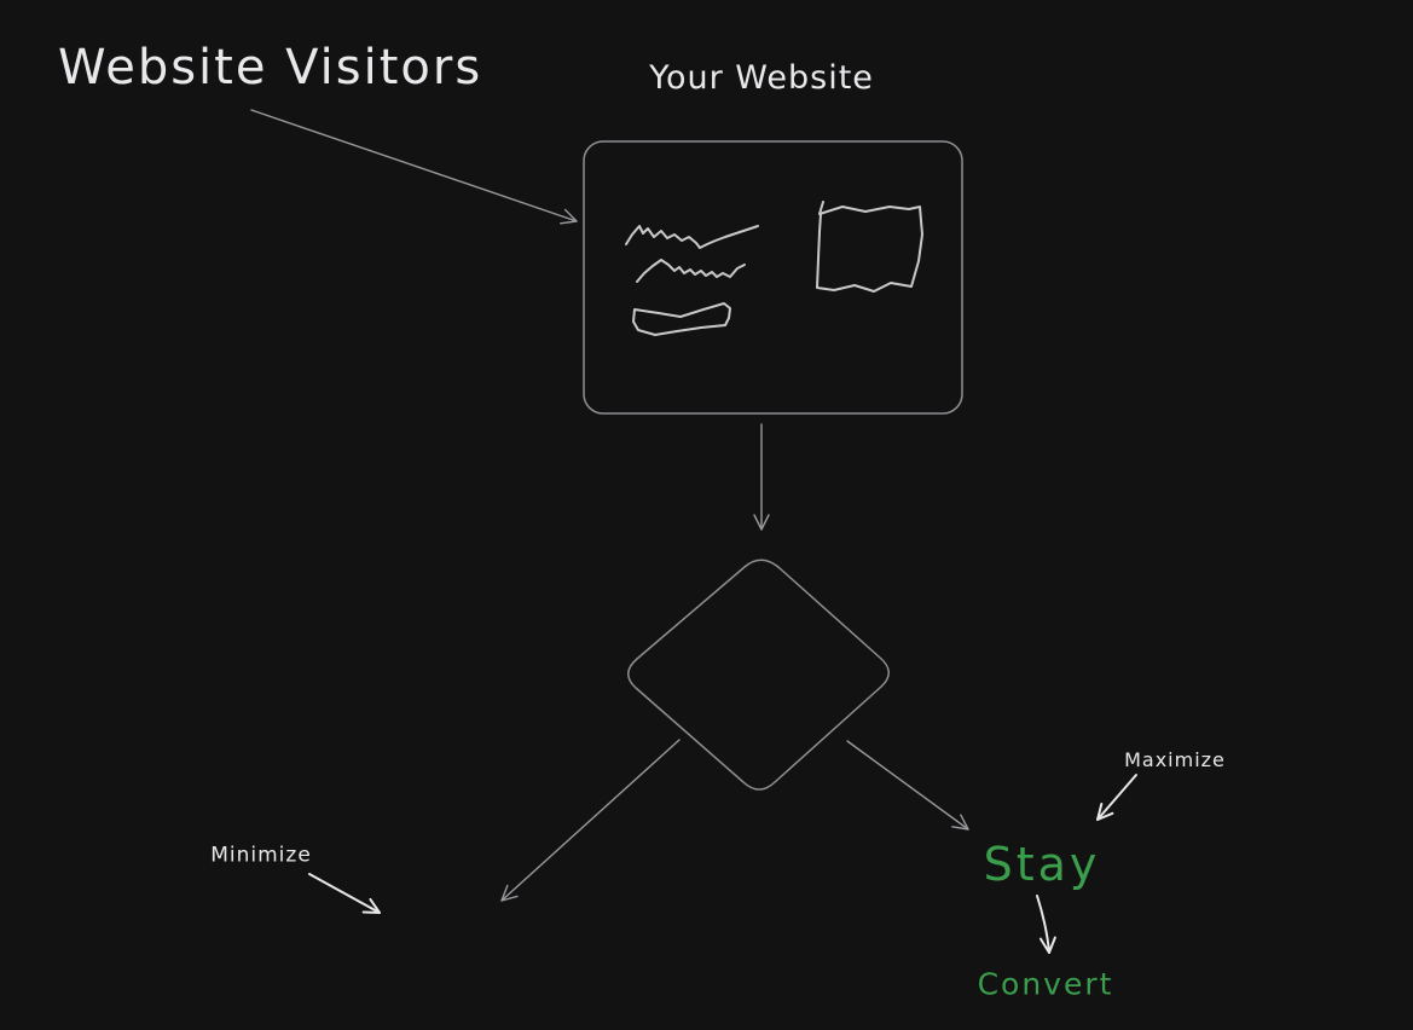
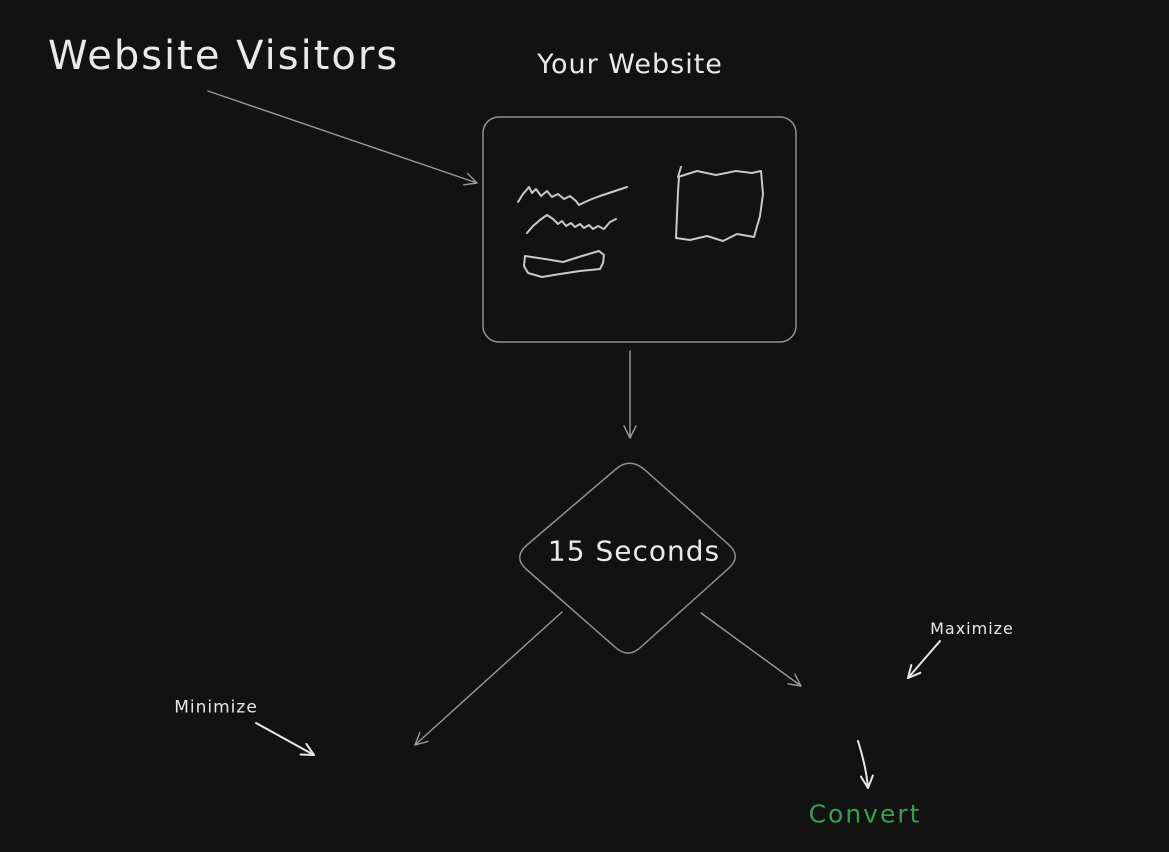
  Website Visitors
  Your Website
+ 15 Seconds
  Minimize
  Maximize
- Stay
  Convert
